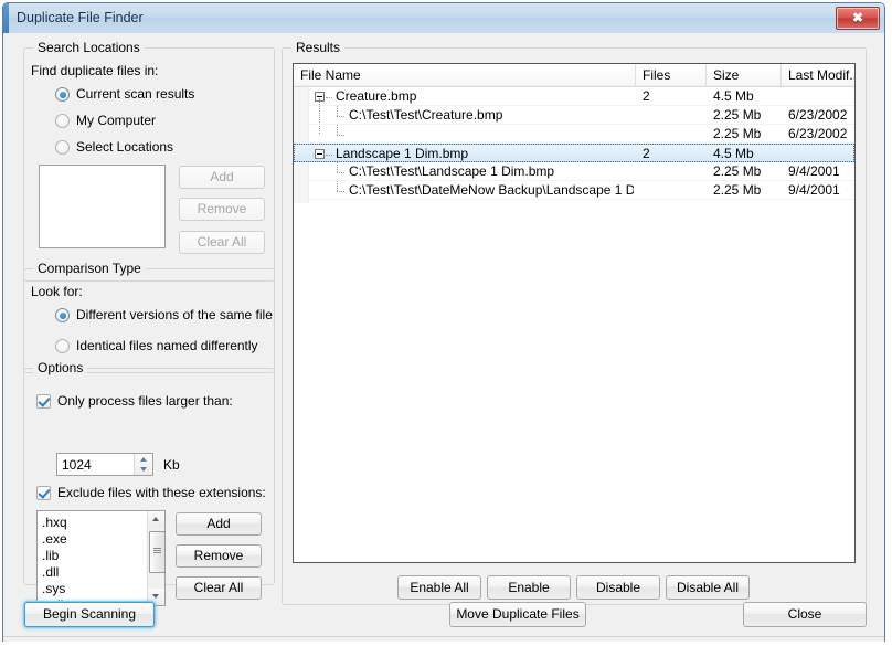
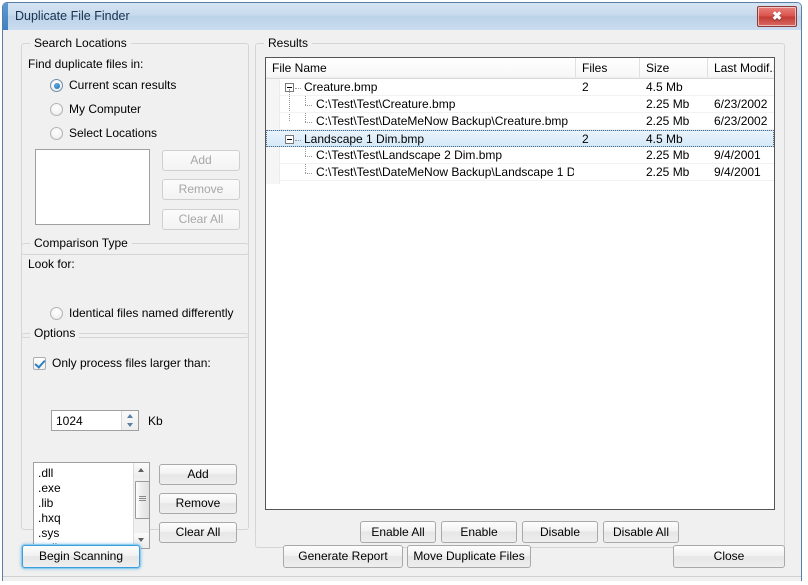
  Duplicate File Finder
  ✖
  Search Locations
  Find duplicate files in:
  Current scan results
  My Computer
  Select Locations
  Add
  Remove
  Clear All
  Comparison Type
  Look for:
- Different versions of the same file
  Identical files named differently
  Options
  Only process files larger than:
  1024
  Kb
- Exclude files with these extensions:
- .hxq
+ .dll
  .exe
  .lib
- .dll
+ .hxq
  .sys
  Add
  Remove
  Clear All
  Results
  File Name
  Files
  Size
  Last Modif.
  Creature.bmp
  2
  4.5 Mb
  C:\Test\Test\Creature.bmp
  2.25 Mb
  6/23/2002
+ C:\Test\Test\DateMeNow Backup\Creature.bmp
  2.25 Mb
  6/23/2002
  Landscape 1 Dim.bmp
  2
  4.5 Mb
- C:\Test\Test\Landscape 1 Dim.bmp
+ C:\Test\Test\Landscape 2 Dim.bmp
  2.25 Mb
  9/4/2001
  C:\Test\Test\DateMeNow Backup\Landscape 1 D
  2.25 Mb
  9/4/2001
  Enable All
  Enable
  Disable
  Disable All
  Begin Scanning
+ Generate Report
  Move Duplicate Files
  Close
